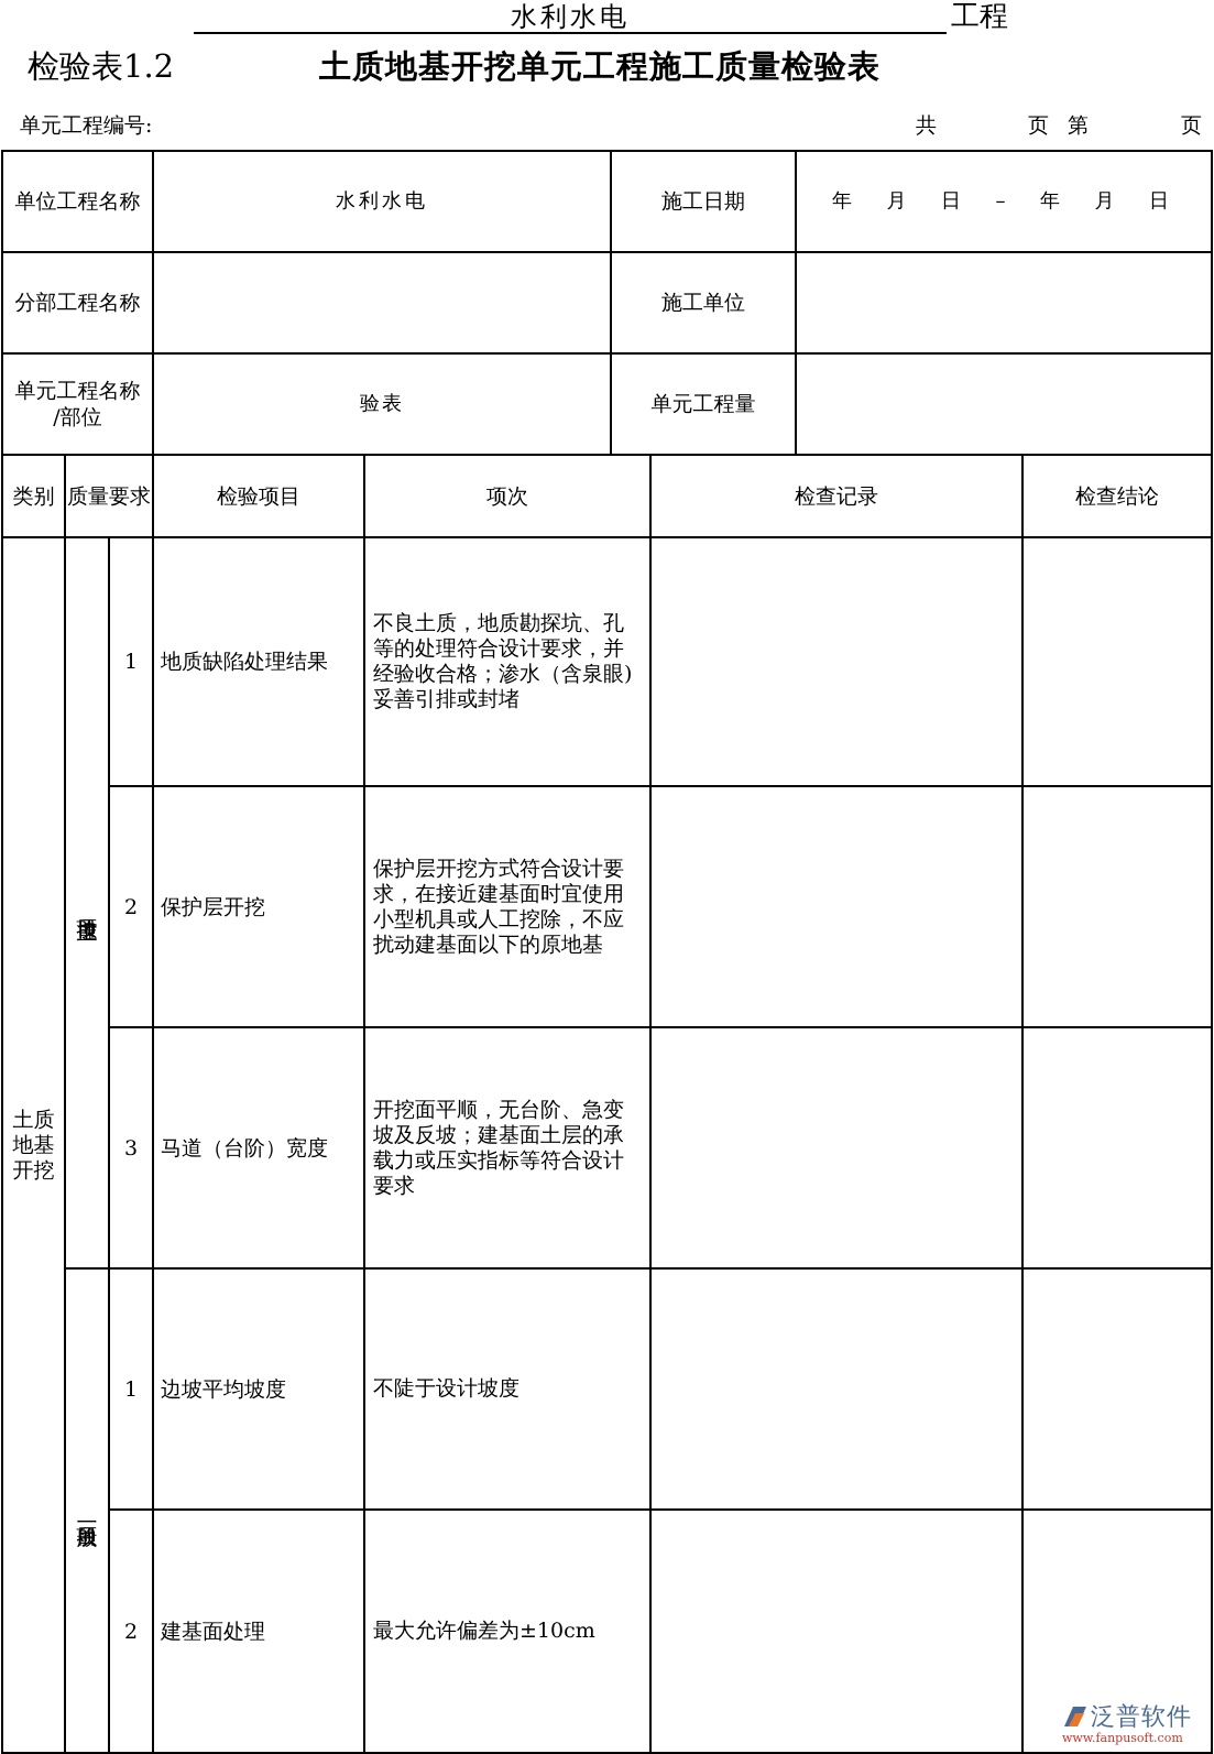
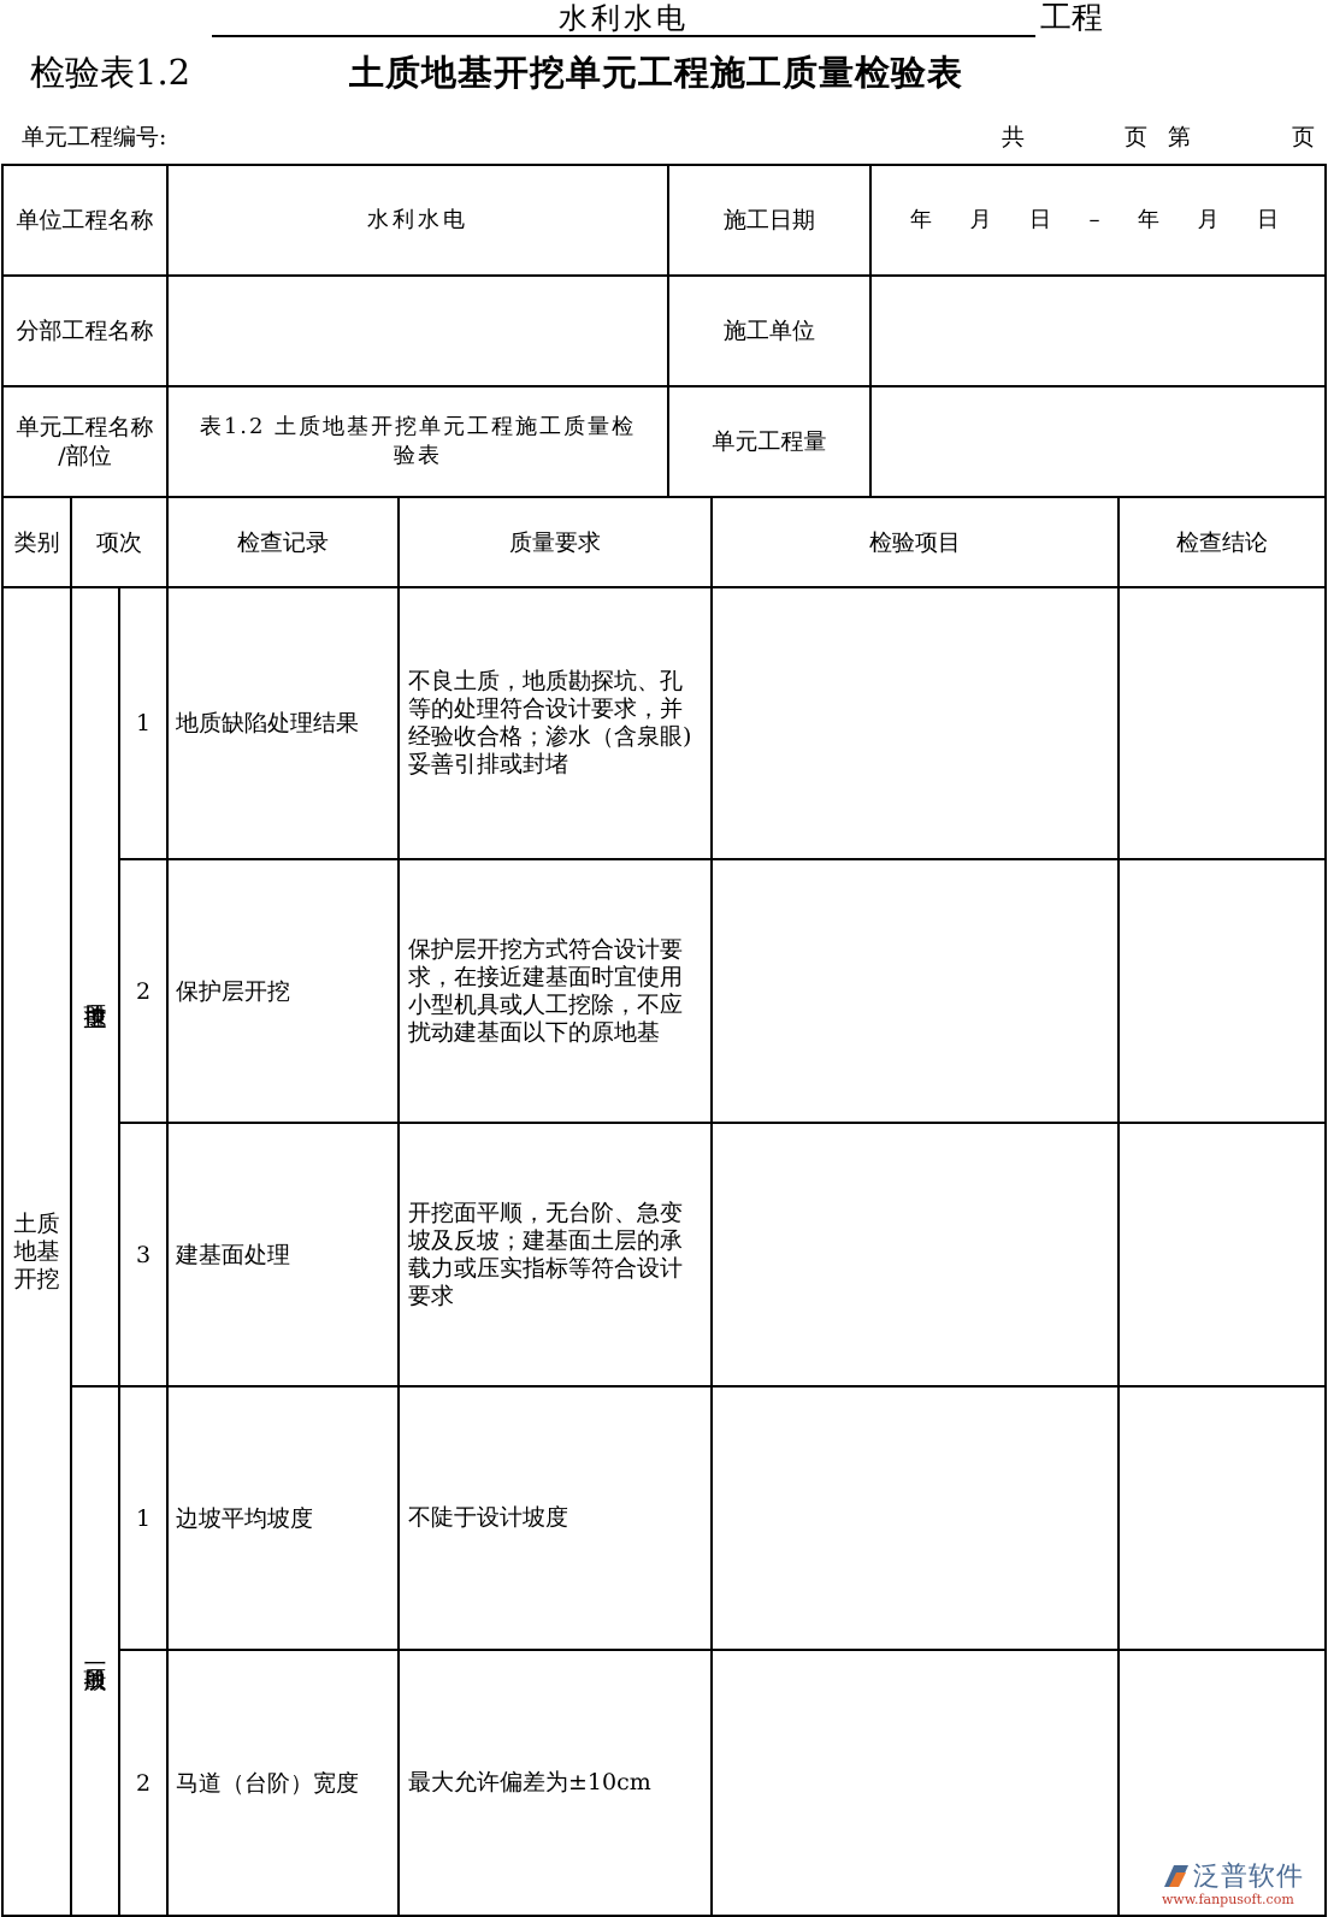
  水利水电
  工程
  检验表1.2
  土质地基开挖单元工程施工质量检验表
  单元工程编号:
  共
  页
  第
  页
  单位工程名称
  水利水电
  施工日期
  年
  月
  日
  –
  年
  月
  日
  分部工程名称
  施工单位
  单元工程名称
  /部位
+ 表1.2 土质地基开挖单元工程施工质量检
  验表
  单元工程量
  类别
- 质量要求
+ 项次
- 检验项目
+ 检查记录
- 项次
+ 质量要求
- 检查记录
+ 检验项目
  检查结论
  土质
  地基
  开挖
  1
  地质缺陷处理结果
  不良土质，地质勘探坑、孔等的处理符合设计要求，并经验收合格；渗水（含泉眼)妥善引排或封堵
  2
  保护层开挖
  保护层开挖方式符合设计要求，在接近建基面时宜使用小型机具或人工挖除，不应扰动建基面以下的原地基
  3
- 马道（台阶）宽度
+ 建基面处理
  开挖面平顺，无台阶、急变坡及反坡；建基面土层的承载力或压实指标等符合设计要求
  1
  边坡平均坡度
  不陡于设计坡度
  2
- 建基面处理
+ 马道（台阶）宽度
  最大允许偏差为±10cm
  泛普软件
  www.fanpusoft.com
